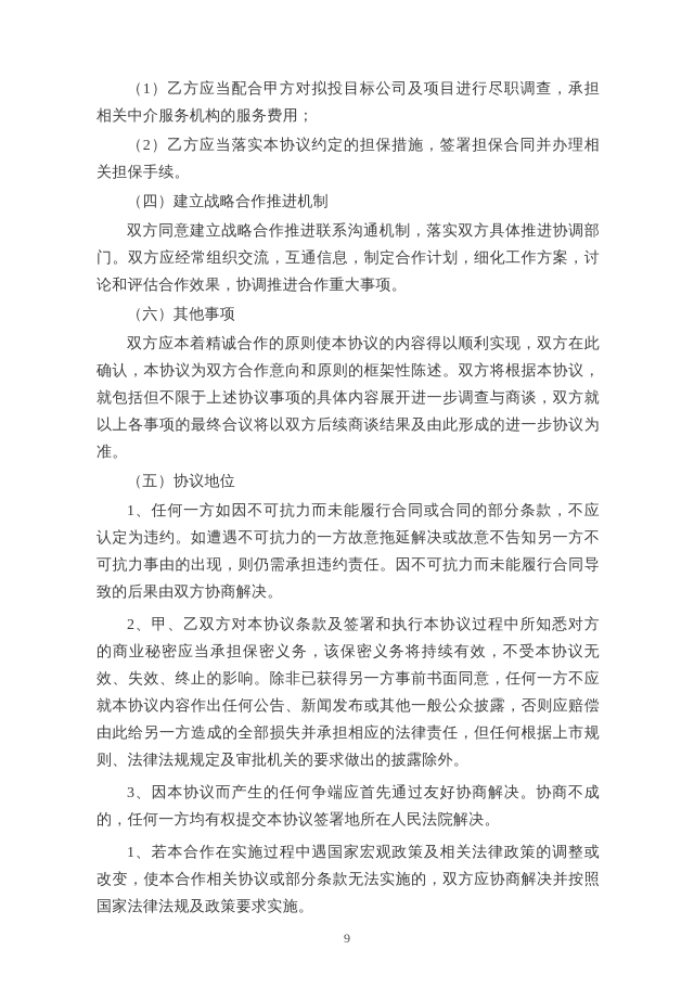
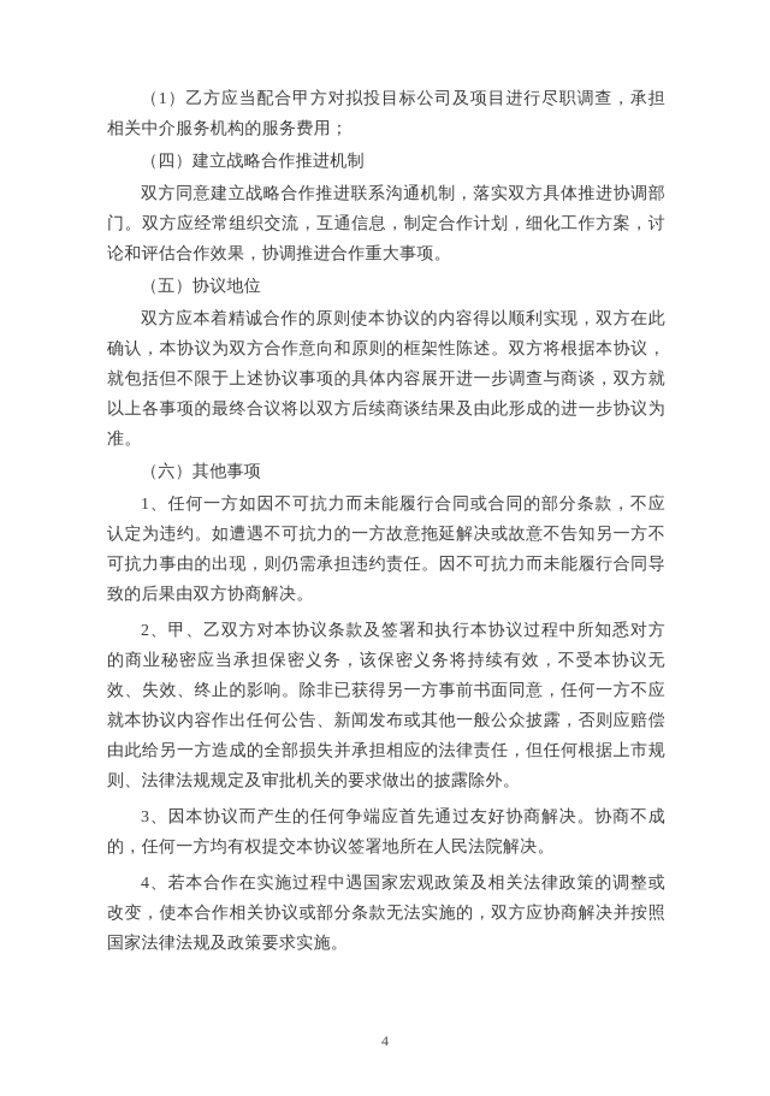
  （1）乙方应当配合甲方对拟投目标公司及项目进行尽职调查，承担相关中介服务机构的服务费用；
- （2）乙方应当落实本协议约定的担保措施，签署担保合同并办理相关担保手续。
  （四）建立战略合作推进机制
  双方同意建立战略合作推进联系沟通机制，落实双方具体推进协调部门。双方应经常组织交流，互通信息，制定合作计划，细化工作方案，讨论和评估合作效果，协调推进合作重大事项。
- （六）其他事项
+ （五）协议地位
  双方应本着精诚合作的原则使本协议的内容得以顺利实现，双方在此确认，本协议为双方合作意向和原则的框架性陈述。双方将根据本协议，就包括但不限于上述协议事项的具体内容展开进一步调查与商谈，双方就以上各事项的最终合议将以双方后续商谈结果及由此形成的进一步协议为准。
- （五）协议地位
+ （六）其他事项
  1、任何一方如因不可抗力而未能履行合同或合同的部分条款，不应认定为违约。如遭遇不可抗力的一方故意拖延解决或故意不告知另一方不可抗力事由的出现，则仍需承担违约责任。因不可抗力而未能履行合同导致的后果由双方协商解决。
  2、甲、乙双方对本协议条款及签署和执行本协议过程中所知悉对方的商业秘密应当承担保密义务，该保密义务将持续有效，不受本协议无效、失效、终止的影响。除非已获得另一方事前书面同意，任何一方不应就本协议内容作出任何公告、新闻发布或其他一般公众披露，否则应赔偿由此给另一方造成的全部损失并承担相应的法律责任，但任何根据上市规则、法律法规规定及审批机关的要求做出的披露除外。
  3、因本协议而产生的任何争端应首先通过友好协商解决。协商不成的，任何一方均有权提交本协议签署地所在人民法院解决。
- 1、若本合作在实施过程中遇国家宏观政策及相关法律政策的调整或改变，使本合作相关协议或部分条款无法实施的，双方应协商解决并按照国家法律法规及政策要求实施。
+ 4、若本合作在实施过程中遇国家宏观政策及相关法律政策的调整或改变，使本合作相关协议或部分条款无法实施的，双方应协商解决并按照国家法律法规及政策要求实施。
- 9
+ 4
